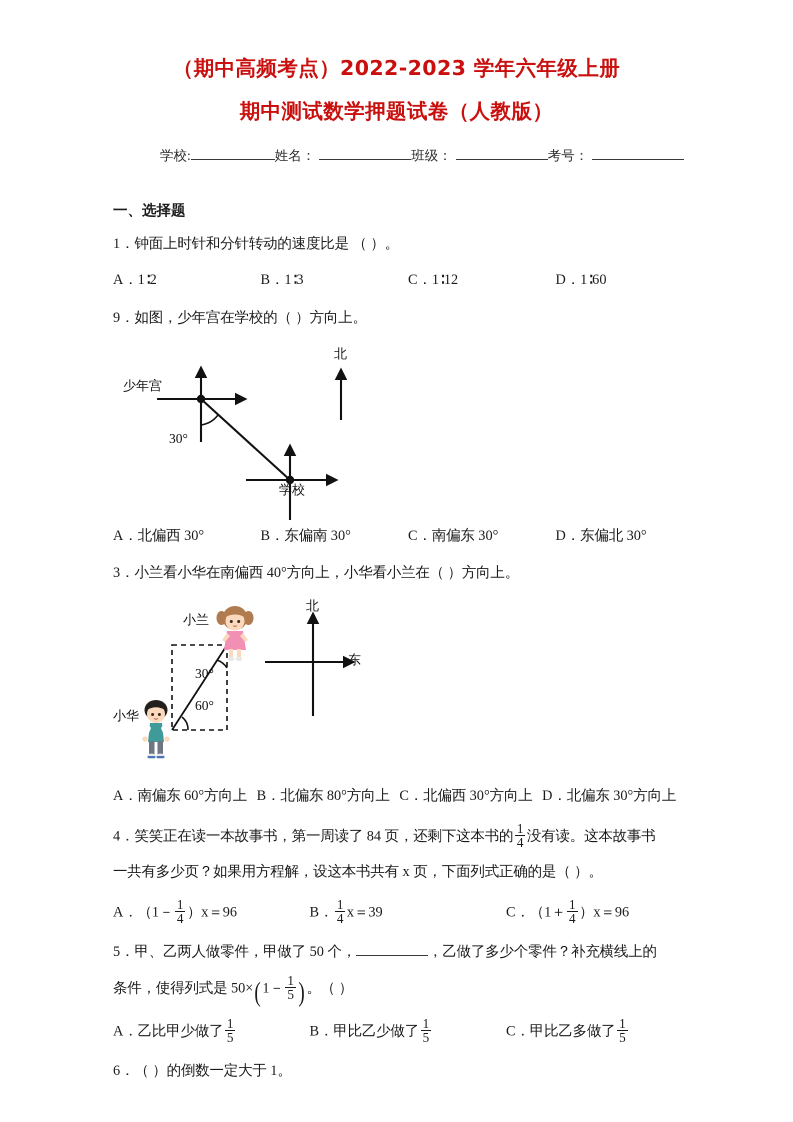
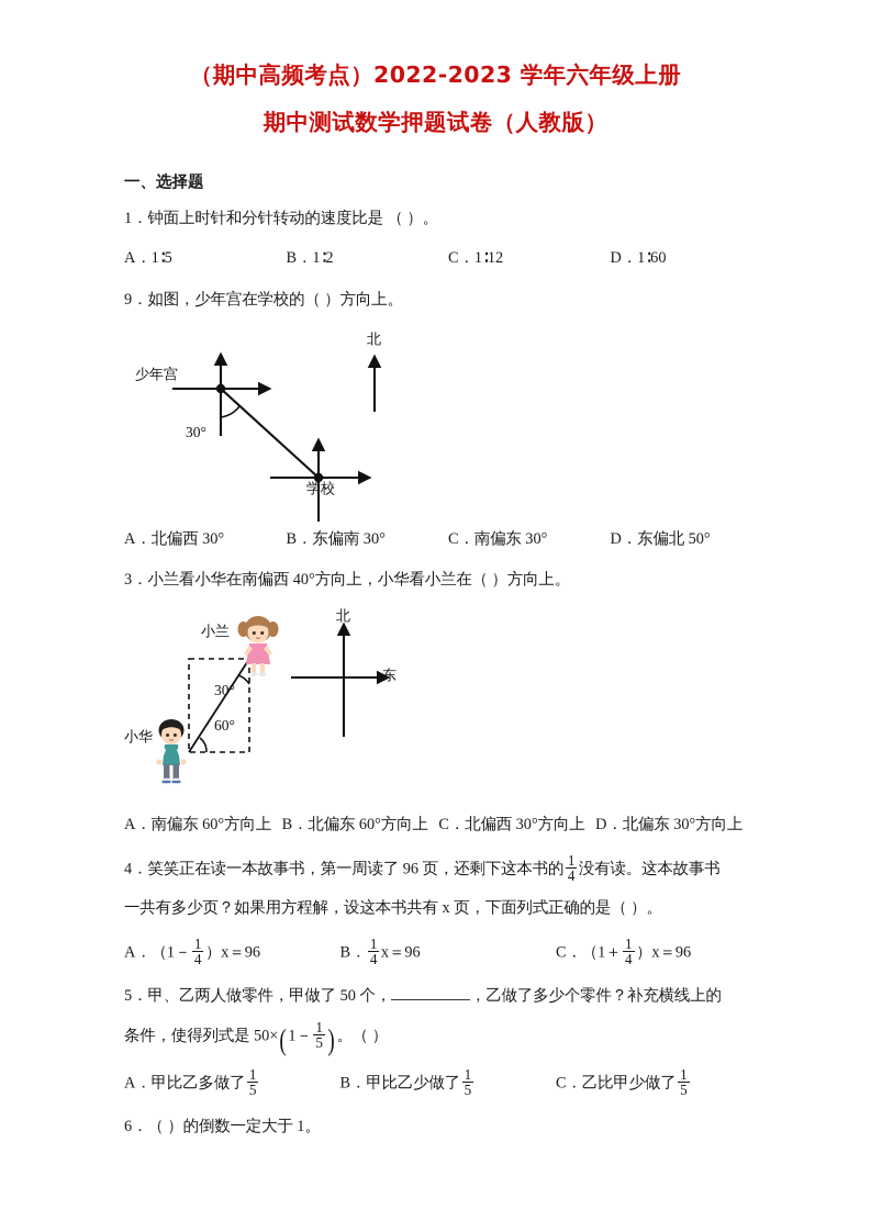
  （期中高频考点）2022-2023 学年六年级上册
  期中测试数学押题试卷（人教版）
- 学校: 姓名： 班级： 考号：
  一、选择题
  1．钟面上时针和分针转动的速度比是 （ ）。
- A．1∶2
+ A．1∶5
- B．1∶3
+ B．1∶2
  C．1∶12
  D．1∶60
  9．如图，少年宫在学校的（ ）方向上。
  少年宫
  学校
  北
  30°
  A．北偏西 30°
  B．东偏南 30°
  C．南偏东 30°
- D．东偏北 30°
+ D．东偏北 50°
  3．小兰看小华在南偏西 40°方向上，小华看小兰在（ ）方向上。
  小兰
  小华
  北
  东
  30°
  60°
- A．南偏东 60°方向上 B．北偏东 80°方向上 C．北偏西 30°方向上 D．北偏东 30°方向上
+ A．南偏东 60°方向上 B．北偏东 60°方向上 C．北偏西 30°方向上 D．北偏东 30°方向上
- 4．笑笑正在读一本故事书，第一周读了 84 页，还剩下这本书的
+ 4．笑笑正在读一本故事书，第一周读了 96 页，还剩下这本书的
  1
  4
  没有读。这本故事书
  一共有多少页？如果用方程解，设这本书共有 x 页，下面列式正确的是（ ）。
  A．（1－
  1
  4
  ）x＝96
  B．
  1
  4
- x＝39
+ x＝96
  C．（1＋
  1
  4
  ）x＝96
  5．甲、乙两人做零件，甲做了 50 个， ，乙做了多少个零件？补充横线上的
  条件，使得列式是 50×(1－
  1
  5
  )。（ ）
- A．乙比甲少做了
+ A．甲比乙多做了
  1
  5
  B．甲比乙少做了
  1
  5
- C．甲比乙多做了
+ C．乙比甲少做了
  1
  5
  6．（ ）的倒数一定大于 1。
